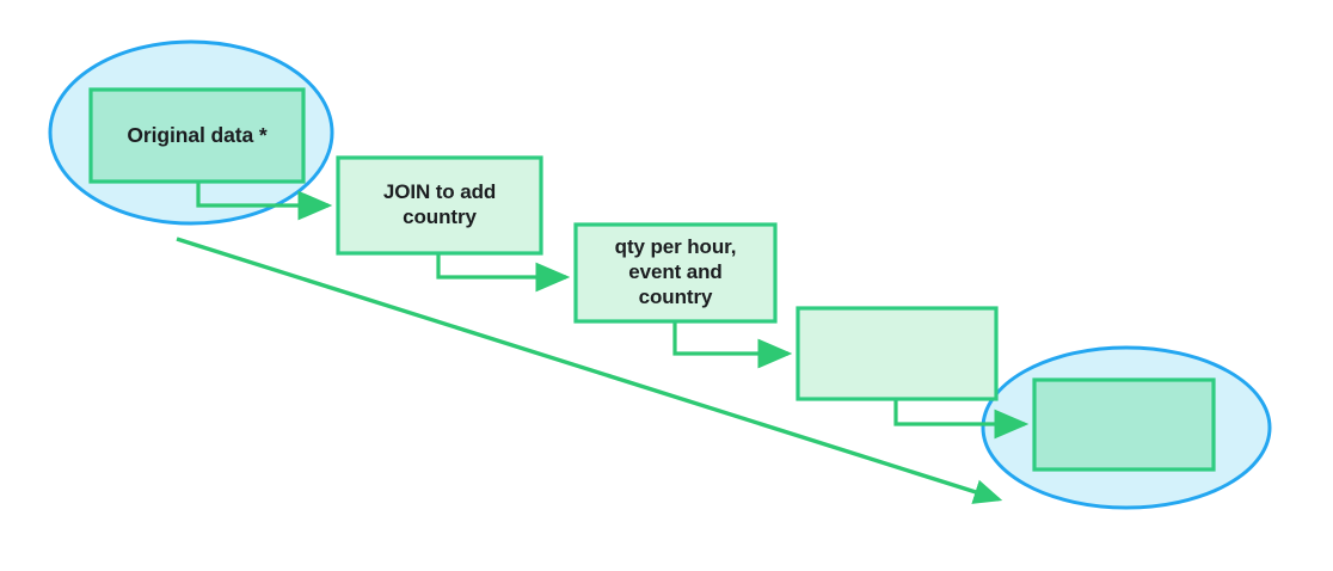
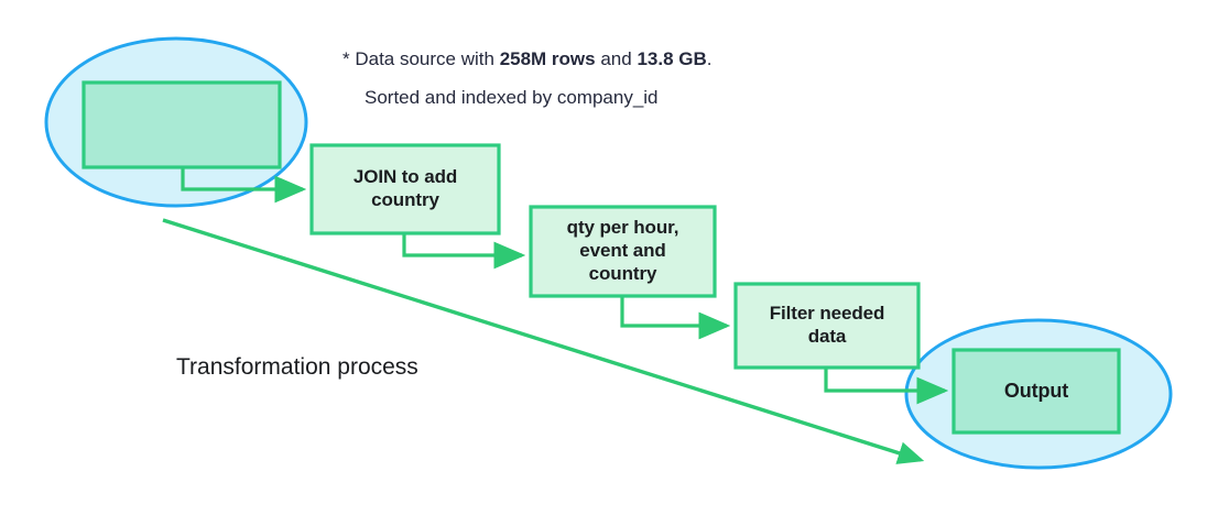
- Original data *
  JOIN to add
  country
  qty per hour,
  event and
  country
+ Filter needed
+ data
+ Output
+ * Data source with 258M rows and 13.8 GB.
+ Sorted and indexed by company_id
+ Transformation process
